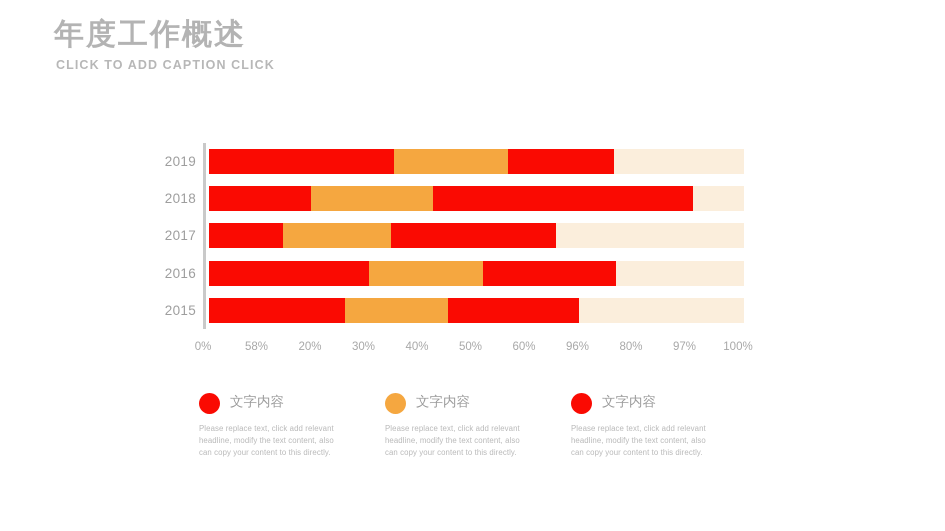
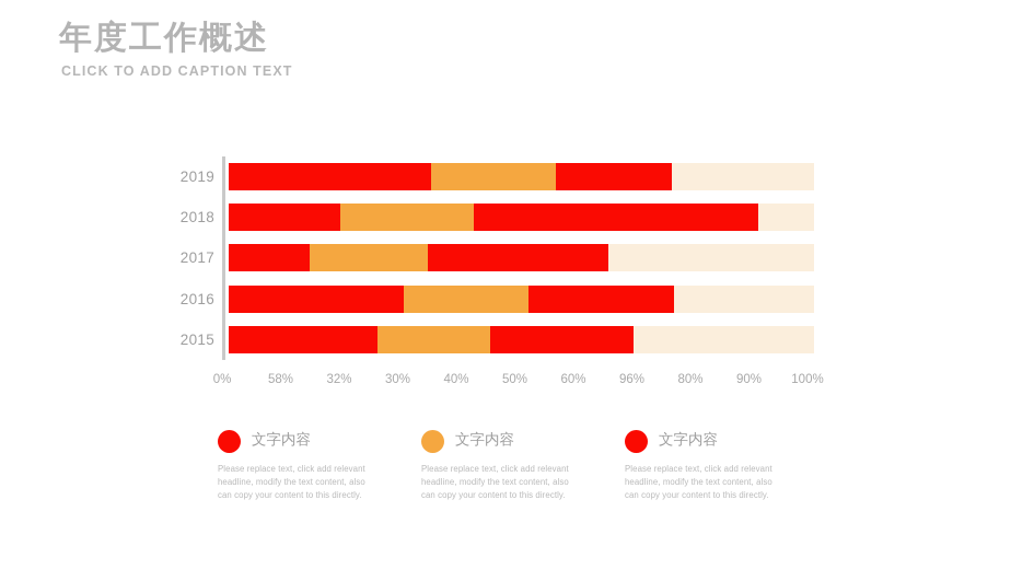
  年度工作概述
- CLICK TO ADD CAPTION CLICK
+ CLICK TO ADD CAPTION TEXT
  2019
  2018
  2017
  2016
  2015
  0%
  58%
- 20%
+ 32%
  30%
  40%
  50%
  60%
  96%
  80%
- 97%
+ 90%
  100%
  文字内容
  Please replace text, click add relevant headline, modify the text content, also can copy your content to this directly.
  文字内容
  Please replace text, click add relevant headline, modify the text content, also can copy your content to this directly.
  文字内容
  Please replace text, click add relevant headline, modify the text content, also can copy your content to this directly.
